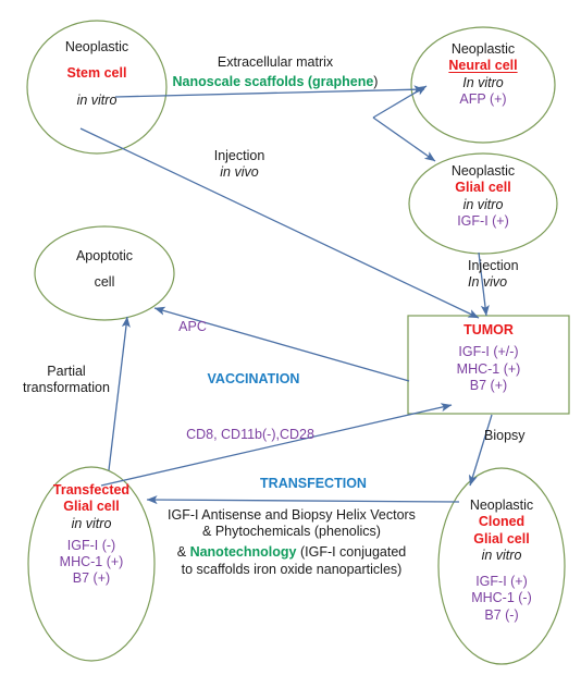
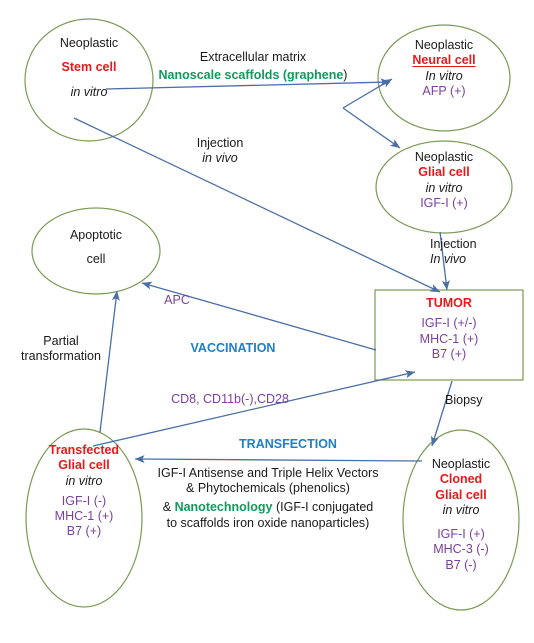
  Neoplastic
  Stem cell
  in vitro
  Neoplastic
  Neural cell
  In vitro
  AFP (+)
  Neoplastic
  Glial cell
  in vitro
  IGF-I (+)
  Apoptotic
  cell
  TUMOR
  IGF-I (+/-)
  MHC-1 (+)
  B7 (+)
  Transfected
  Glial cell
  in vitro
  IGF-I (-)
  MHC-1 (+)
  B7 (+)
  Neoplastic
  Cloned
  Glial cell
  in vitro
  IGF-I (+)
- MHC-1 (-)
+ MHC-3 (-)
  B7 (-)
  Extracellular matrix
  Nanoscale scaffolds (graphene)
  Injection
  in vivo
  Injection
  In vivo
  APC
  Partial
  transformation
  VACCINATION
  CD8, CD11b(-),CD28
  Biopsy
  TRANSFECTION
- IGF-I Antisense and Biopsy Helix Vectors
+ IGF-I Antisense and Triple Helix Vectors
  & Phytochemicals (phenolics)
  & Nanotechnology (IGF-I conjugated
  to scaffolds iron oxide nanoparticles)
